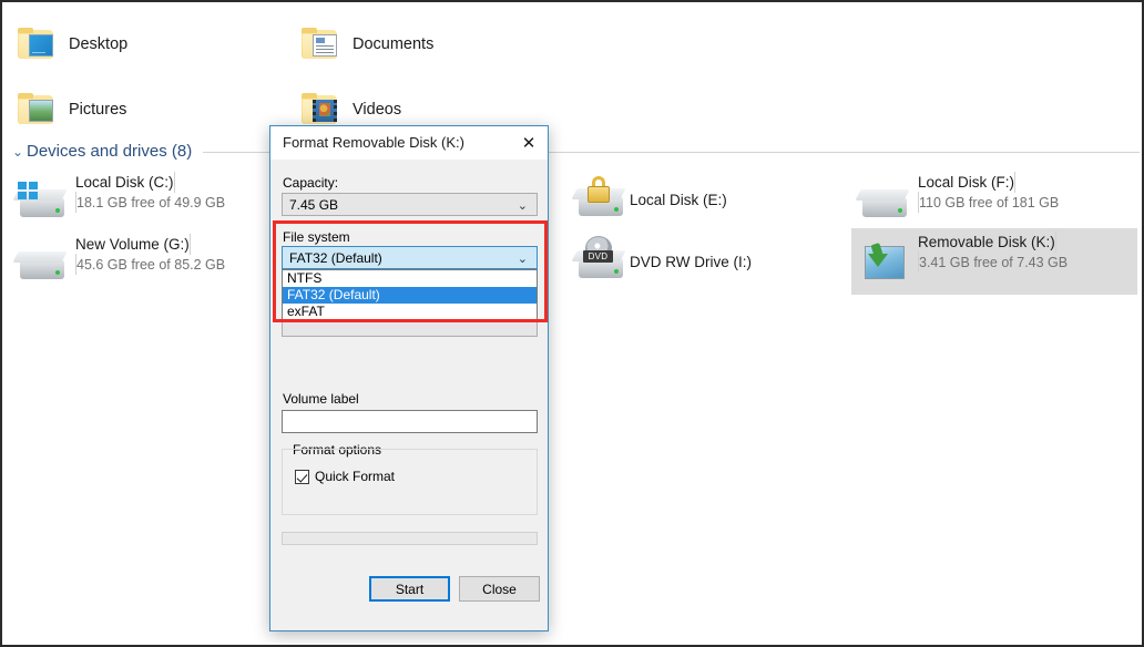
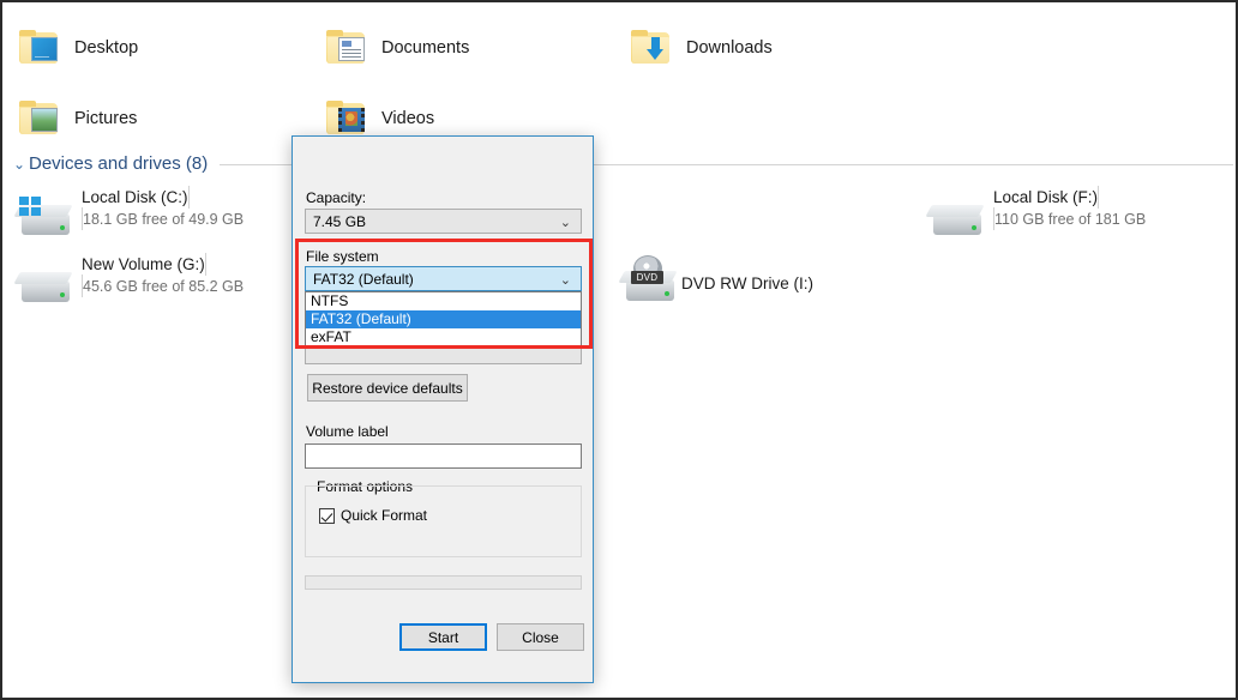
  Desktop
  Documents
+ Downloads
  Pictures
  Videos
  ⌄
  Devices and drives (8)
  Local Disk (C:) 18.1 GB free of 49.9 GB
  New Volume (G:) 45.6 GB free of 85.2 GB
- Local Disk (E:)
  DVD
  DVD RW Drive (I:)
  Local Disk (F:) 110 GB free of 181 GB
- Removable Disk (K:) 3.41 GB free of 7.43 GB
- Format Removable Disk (K:)
- ✕
  Capacity:
  7.45 GB
  ⌄
  File system
  FAT32 (Default)
  ⌄
  NTFS
  FAT32 (Default)
  exFAT
+ Restore device defaults
  Volume label
  Format options
  Quick Format
  Start
  Close
